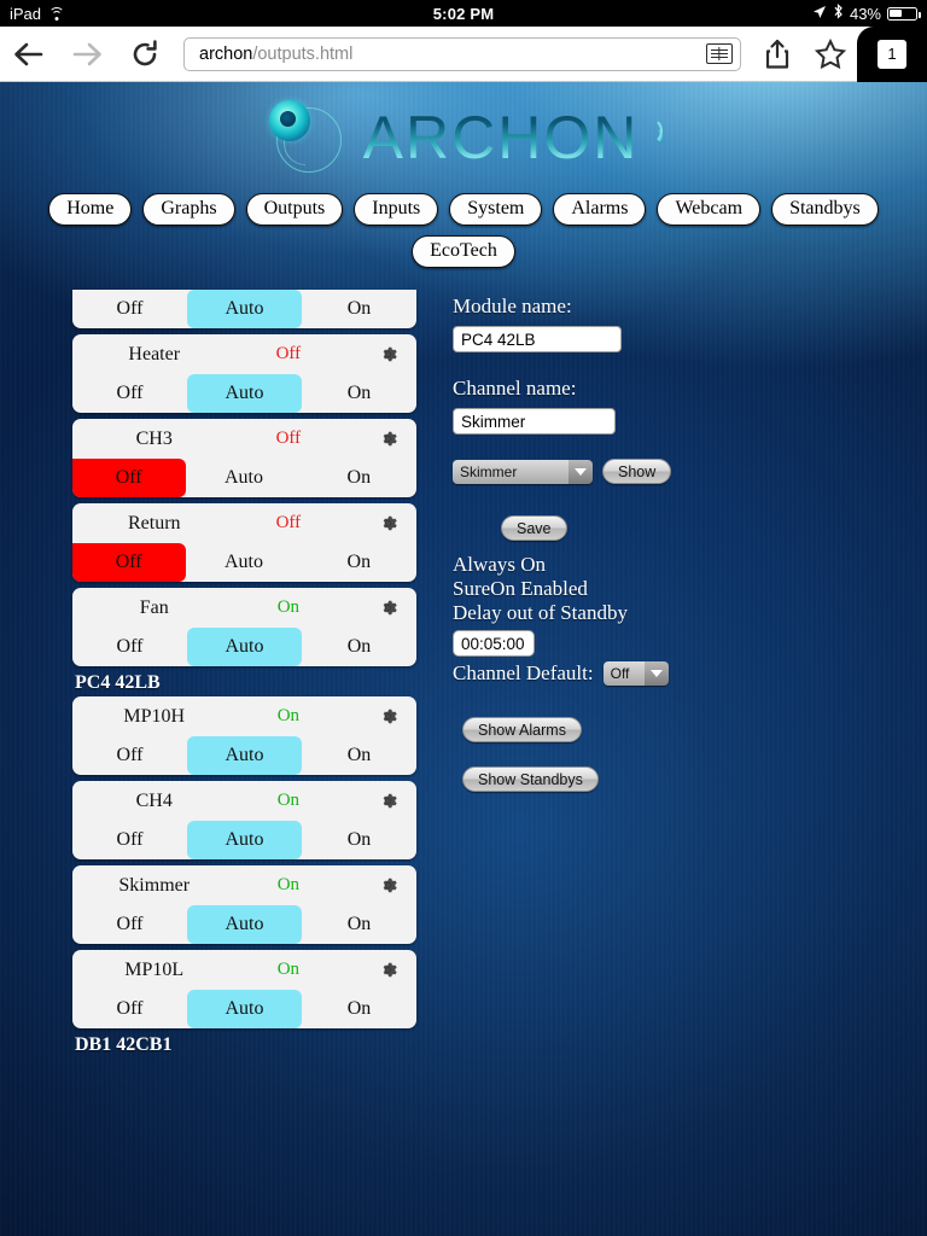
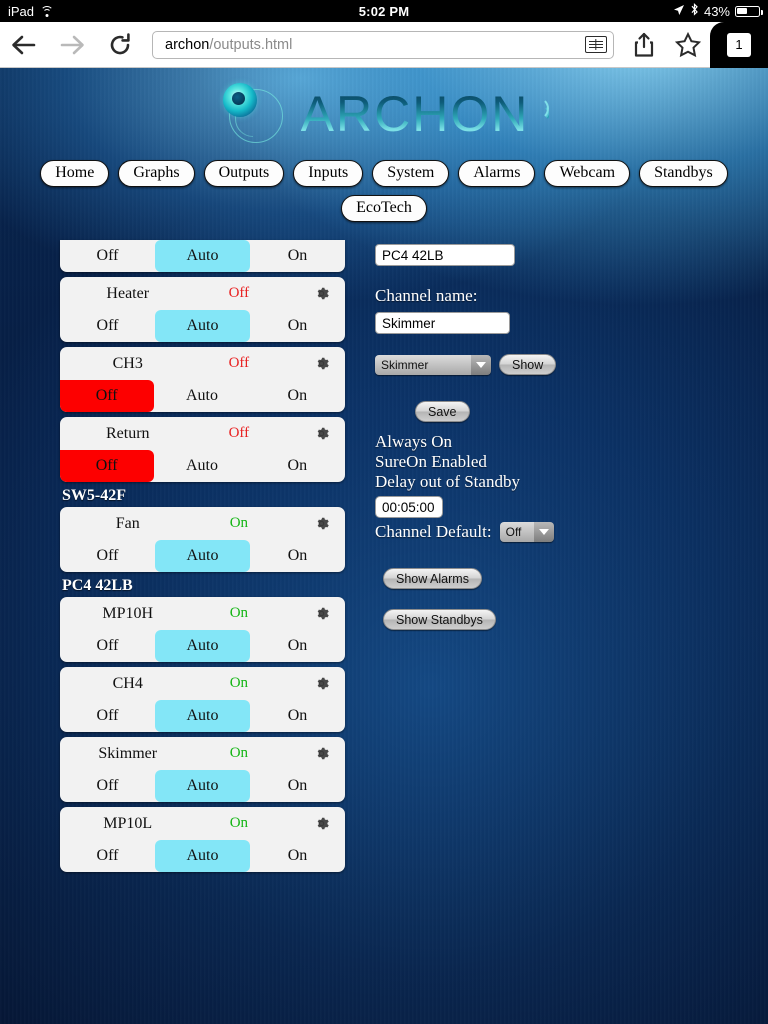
  iPad
  5:02 PM
  43%
  archon
  /outputs.html
  1
  ARCHON
  Home
  Graphs
  Outputs
  Inputs
  System
  Alarms
  Webcam
  Standbys
  EcoTech
  Off
  Auto
  On
  Heater
  Off
  Off
  Auto
  On
  CH3
  Off
  Off
  Auto
  On
  Return
  Off
  Off
  Auto
  On
+ SW5-42F
  Fan
  On
  Off
  Auto
  On
  PC4 42LB
  MP10H
  On
  Off
  Auto
  On
  CH4
  On
  Off
  Auto
  On
  Skimmer
  On
  Off
  Auto
  On
  MP10L
  On
  Off
  Auto
  On
- DB1 42CB1
- Module name:
  PC4 42LB
  Channel name:
  Skimmer
  Skimmer
  Show
  Save
  Always On
  SureOn Enabled
  Delay out of Standby
  00:05:00
  Channel Default:
  Off
  Show Alarms Show Standbys
